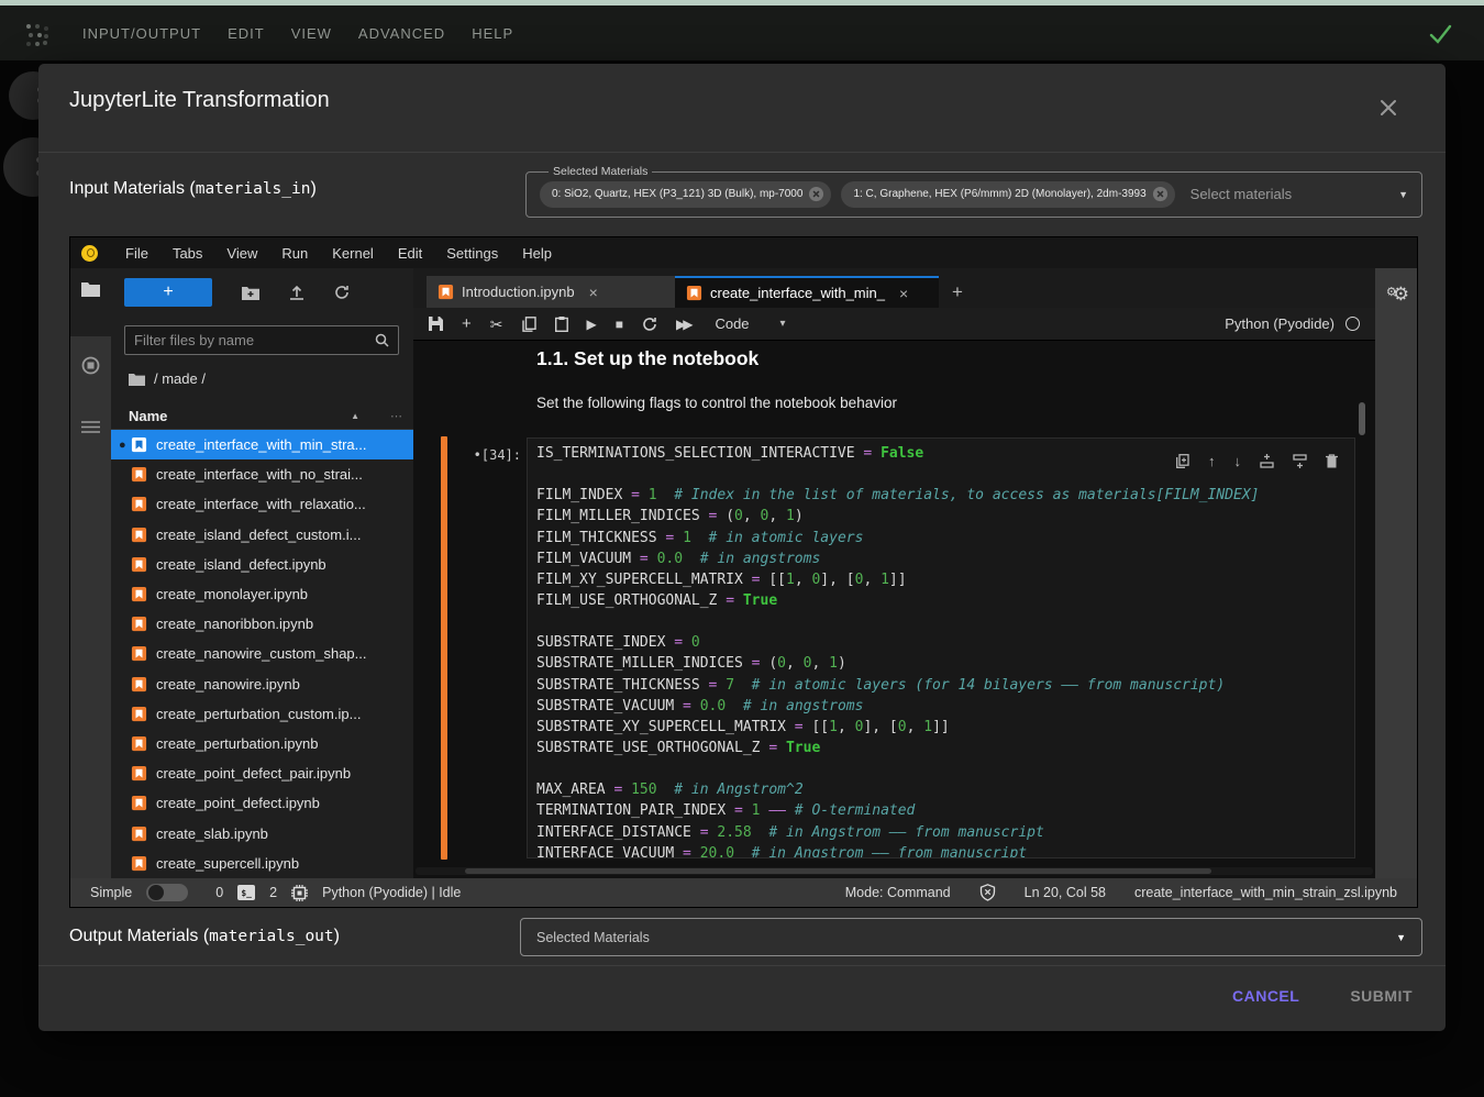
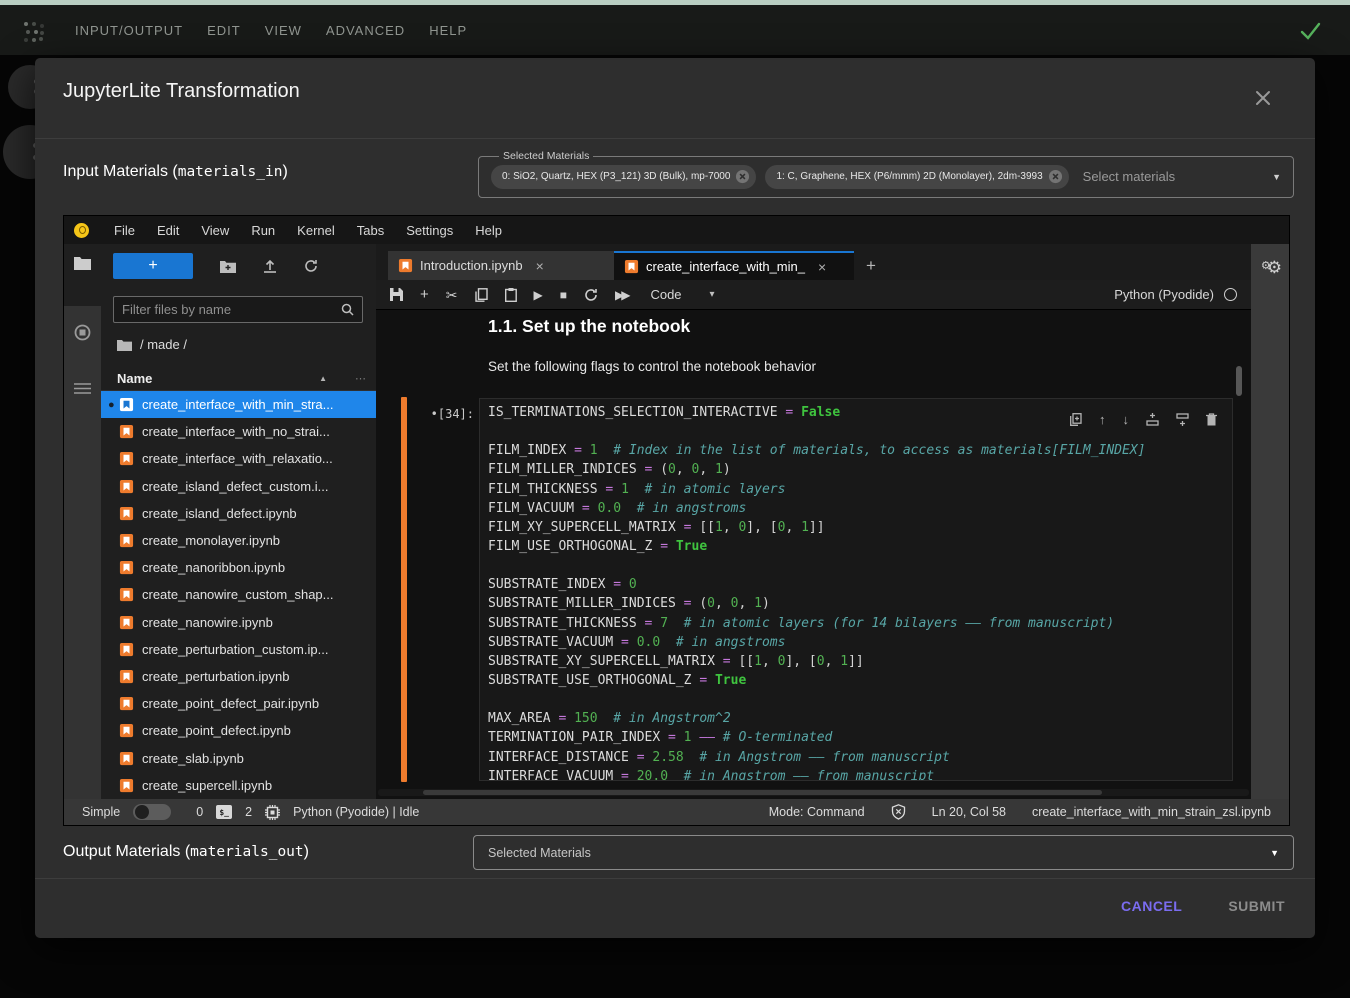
  INPUT/OUTPUT
  EDIT
  VIEW
  ADVANCED
  HELP
  JupyterLite Transformation
  Input Materials (materials_in)
  Selected Materials
  0: SiO2, Quartz, HEX (P3_121) 3D (Bulk), mp-7000
  1: C, Graphene, HEX (P6/mmm) 2D (Monolayer), 2dm-3993
  Select materials
  ▼
  File
- Tabs
+ Edit
  View
  Run
  Kernel
- Edit
+ Tabs
  Settings
  Help
  +
  Filter files by name
  / made /
  Name
  ▲
  ⋯
  ●
  create_interface_with_min_stra...
  create_interface_with_no_strai...
  create_interface_with_relaxatio...
  create_island_defect_custom.i...
  create_island_defect.ipynb
  create_monolayer.ipynb
  create_nanoribbon.ipynb
  create_nanowire_custom_shap...
  create_nanowire.ipynb
  create_perturbation_custom.ip...
  create_perturbation.ipynb
  create_point_defect_pair.ipynb
  create_point_defect.ipynb
  create_slab.ipynb
  create_supercell.ipynb
  Introduction.ipynb
  ×
  create_interface_with_min_
  ×
  +
  +
  ✂
  ▶
  ■
  ▶▶
  Code
  ▾
  Python (Pyodide)
  1.1. Set up the notebook
  Set the following flags to control the notebook behavior
  •[34]:
  IS_TERMINATIONS_SELECTION_INTERACTIVE = False
  FILM_INDEX = 1 # Index in the list of materials, to access as materials[FILM_INDEX]
  FILM_MILLER_INDICES = (0, 0, 1)
  FILM_THICKNESS = 1 # in atomic layers
  FILM_VACUUM = 0.0 # in angstroms
  FILM_XY_SUPERCELL_MATRIX = [[1, 0], [0, 1]]
  FILM_USE_ORTHOGONAL_Z = True
  SUBSTRATE_INDEX = 0
  SUBSTRATE_MILLER_INDICES = (0, 0, 1)
  SUBSTRATE_THICKNESS = 7 # in atomic layers (for 14 bilayers —— from manuscript)
  SUBSTRATE_VACUUM = 0.0 # in angstroms
  SUBSTRATE_XY_SUPERCELL_MATRIX = [[1, 0], [0, 1]]
  SUBSTRATE_USE_ORTHOGONAL_Z = True
  MAX_AREA = 150 # in Angstrom^2
  TERMINATION_PAIR_INDEX = 1 —— # O-terminated
  INTERFACE_DISTANCE = 2.58 # in Angstrom —— from manuscript
  INTERFACE_VACUUM = 20.0 # in Angstrom —— from manuscript
  ↑
  ↓
  ⚙⚙
  Simple
  0
  $_
  2
  Python (Pyodide) | Idle
  Mode: Command
  Ln 20, Col 58
  create_interface_with_min_strain_zsl.ipynb
  Output Materials (materials_out)
  Selected Materials
  ▼
  CANCEL
  SUBMIT
